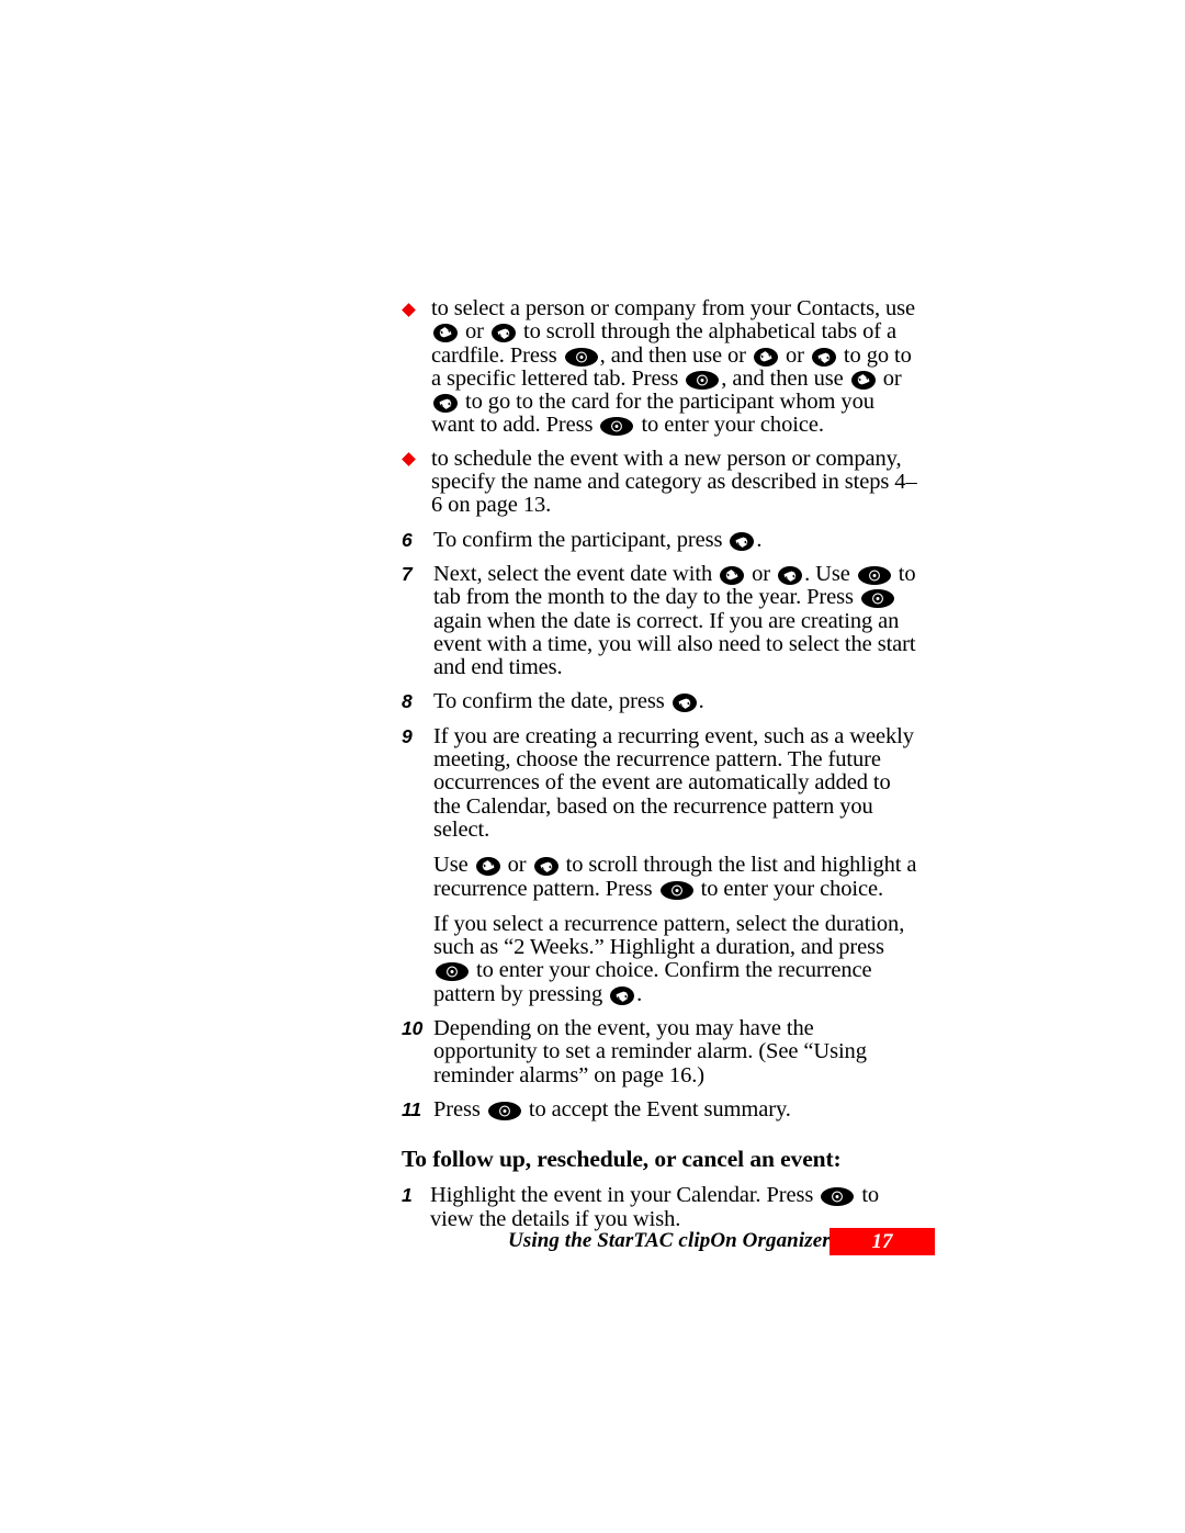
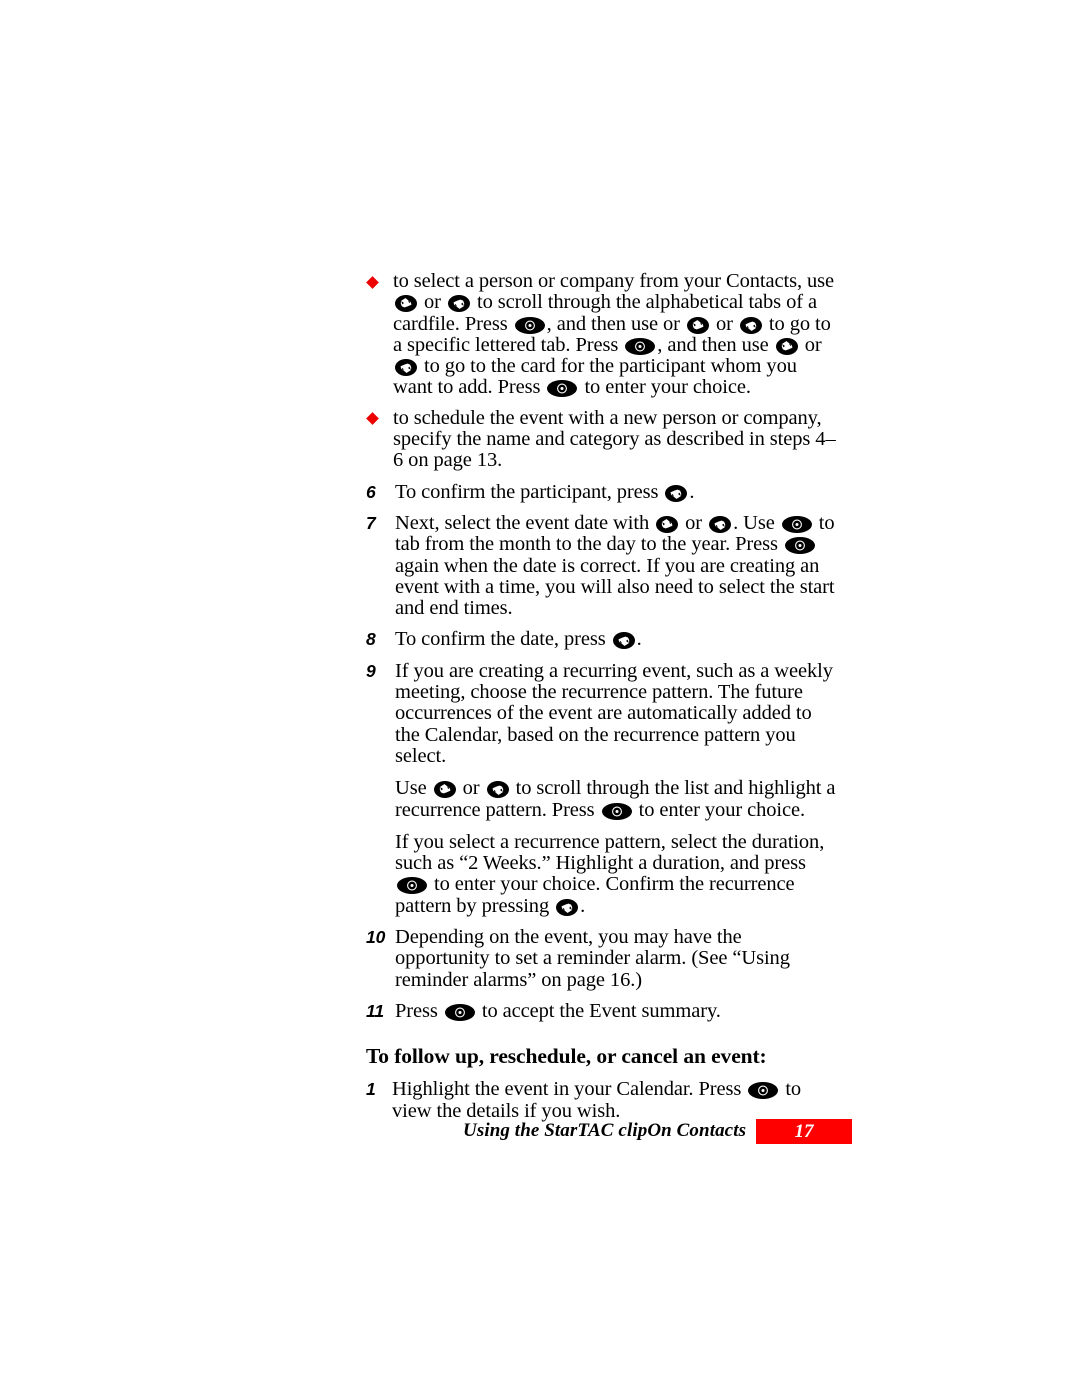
  to select a person or company from your Contacts, use or to scroll through the alphabetical tabs of a cardfile. Press , and then use or or to go to a specific lettered tab. Press , and then use or to go to the card for the participant whom you want to add. Press to enter your choice.
  to schedule the event with a new person or company, specify the name and category as described in steps 4–6 on page 13.
  6
  To confirm the participant, press .
  7
  Next, select the event date with or . Use to tab from the month to the day to the year. Press again when the date is correct. If you are creating an event with a time, you will also need to select the start and end times.
  8
  To confirm the date, press .
  9
  If you are creating a recurring event, such as a weekly meeting, choose the recurrence pattern. The future occurrences of the event are automatically added to the Calendar, based on the recurrence pattern you select.
  Use or to scroll through the list and highlight a recurrence pattern. Press to enter your choice.
  If you select a recurrence pattern, select the duration, such as “2 Weeks.” Highlight a duration, and press to enter your choice. Confirm the recurrence pattern by pressing .
  10
  Depending on the event, you may have the opportunity to set a reminder alarm. (See “Using reminder alarms” on page 16.)
  11
  Press to accept the Event summary.
  To follow up, reschedule, or cancel an event:
  1
  Highlight the event in your Calendar. Press to view the details if you wish.
- Using the StarTAC clipOn Organizer
+ Using the StarTAC clipOn Contacts
  17
